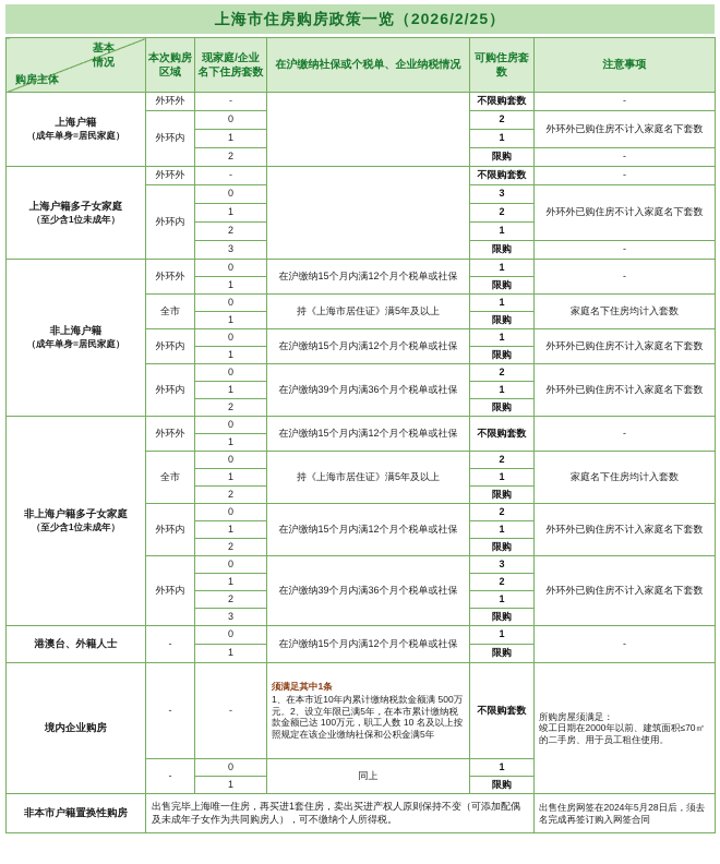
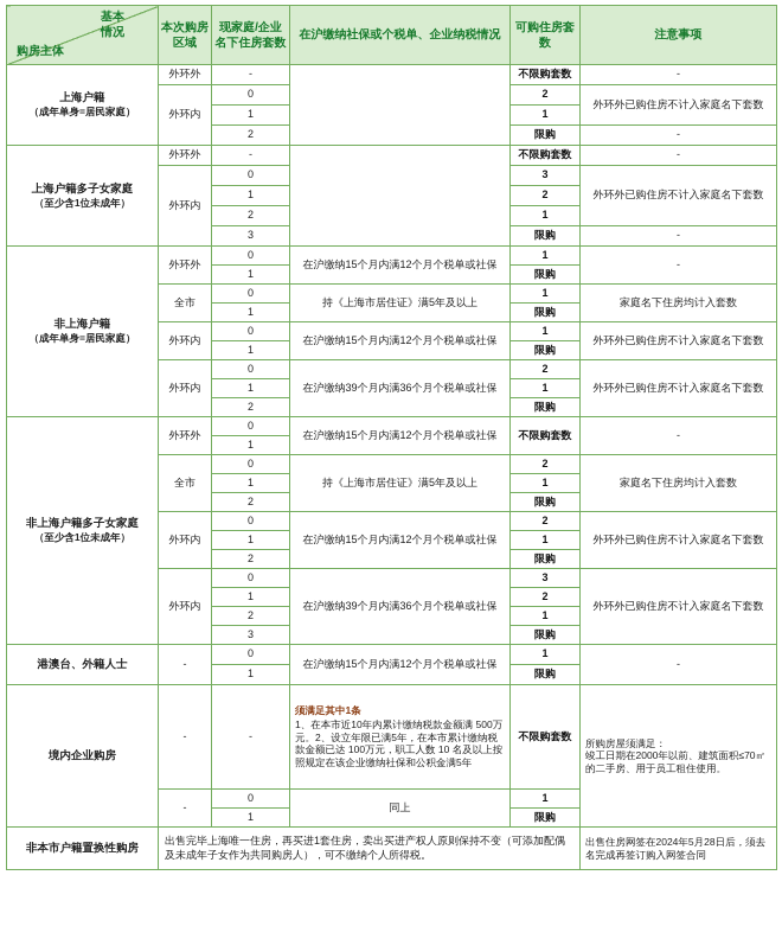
- 上海市住房购房政策一览（2026/2/25）
  基本情况 购房主体	本次购房区域	现家庭/企业名下住房套数	在沪缴纳社保或个税单、企业纳税情况	可购住房套数	注意事项
  上海户籍（成年单身=居民家庭）	外环外	-		不限购套数	-
  外环内	0	2	外环外已购住房不计入家庭名下套数
  1	1
  2	限购	-
  上海户籍多子女家庭（至少含1位未成年）	外环外	-		不限购套数	-
  外环内	0	3	外环外已购住房不计入家庭名下套数
  1	2
  2	1
  3	限购	-
  非上海户籍（成年单身=居民家庭）	外环外	0	在沪缴纳15个月内满12个月个税单或社保	1	-
  1	限购
  全市	0	持《上海市居住证》满5年及以上	1	家庭名下住房均计入套数
  1	限购
  外环内	0	在沪缴纳15个月内满12个月个税单或社保	1	外环外已购住房不计入家庭名下套数
  1	限购
  外环内	0	在沪缴纳39个月内满36个月个税单或社保	2	外环外已购住房不计入家庭名下套数
  1	1
  2	限购
  非上海户籍多子女家庭（至少含1位未成年）	外环外	0	在沪缴纳15个月内满12个月个税单或社保	不限购套数	-
  1
  全市	0	持《上海市居住证》满5年及以上	2	家庭名下住房均计入套数
  1	1
  2	限购
  外环内	0	在沪缴纳15个月内满12个月个税单或社保	2	外环外已购住房不计入家庭名下套数
  1	1
  2	限购
  外环内	0	在沪缴纳39个月内满36个月个税单或社保	3	外环外已购住房不计入家庭名下套数
  1	2
  2	1
  3	限购
  港澳台、外籍人士	-	0	在沪缴纳15个月内满12个月个税单或社保	1	-
  1	限购
  境内企业购房	-	-	须满足其中1条 1、在本市近10年内累计缴纳税款金额满 500万元。2、设立年限已满5年，在本市累计缴纳税款金额已达 100万元，职工人数 10 名及以上按照规定在该企业缴纳社保和公积金满5年	不限购套数	所购房屋须满足： 竣工日期在2000年以前、建筑面积≤70㎡的二手房、用于员工租住使用。
  -	0	同上	1
  1	限购
  非本市户籍置换性购房	出售完毕上海唯一住房，再买进1套住房，卖出买进产权人原则保持不变（可添加配偶及未成年子女作为共同购房人），可不缴纳个人所得税。	出售住房网签在2024年5月28日后，须去名完成再签订购入网签合同
